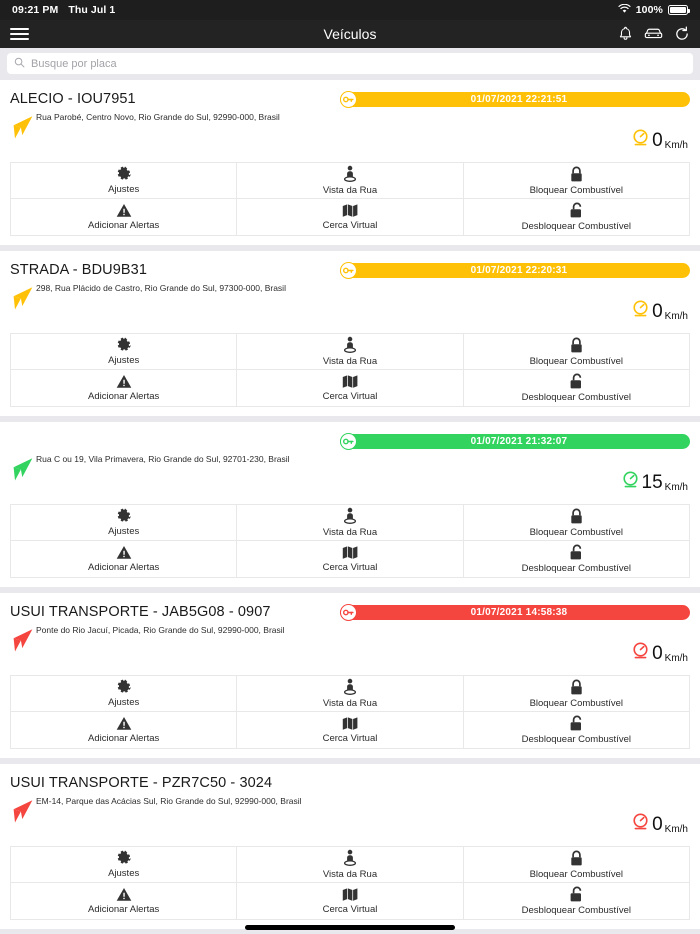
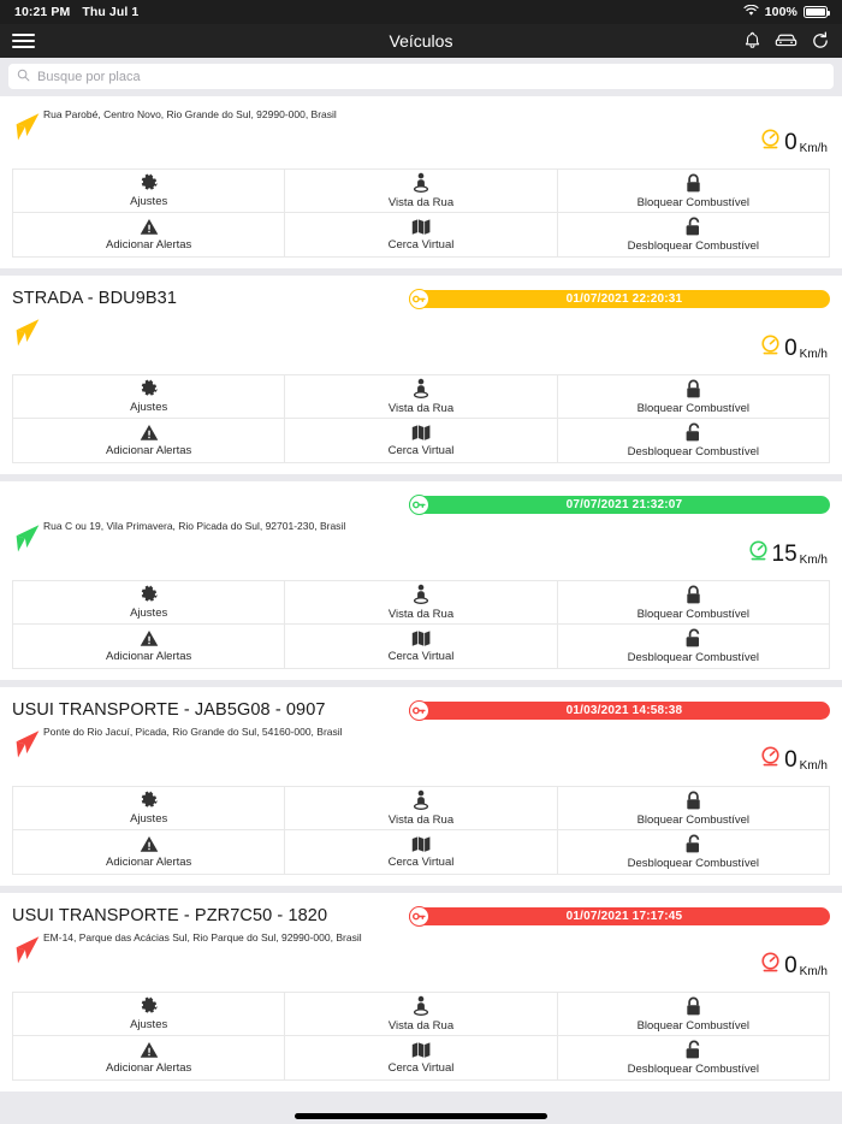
- 09:21 PM
+ 10:21 PM
  Thu Jul 1
  100%
  Veículos
  Busque por placa
- ALECIO - IOU7951
- 01/07/2021 22:21:51
  Rua Parobé, Centro Novo, Rio Grande do Sul, 92990-000, Brasil
  0
  Km/h
  Ajustes
  Vista da Rua
  Bloquear Combustível
  Adicionar Alertas
  Cerca Virtual
  Desbloquear Combustível
  STRADA - BDU9B31
  01/07/2021 22:20:31
- 298, Rua Plácido de Castro, Rio Grande do Sul, 97300-000, Brasil
  0
  Km/h
  Ajustes
  Vista da Rua
  Bloquear Combustível
  Adicionar Alertas
  Cerca Virtual
  Desbloquear Combustível
- 01/07/2021 21:32:07
+ 07/07/2021 21:32:07
- Rua C ou 19, Vila Primavera, Rio Grande do Sul, 92701-230, Brasil
+ Rua C ou 19, Vila Primavera, Rio Picada do Sul, 92701-230, Brasil
  15
  Km/h
  Ajustes
  Vista da Rua
  Bloquear Combustível
  Adicionar Alertas
  Cerca Virtual
  Desbloquear Combustível
  USUI TRANSPORTE - JAB5G08 - 0907
- 01/07/2021 14:58:38
+ 01/03/2021 14:58:38
- Ponte do Rio Jacuí, Picada, Rio Grande do Sul, 92990-000, Brasil
+ Ponte do Rio Jacuí, Picada, Rio Grande do Sul, 54160-000, Brasil
  0
  Km/h
  Ajustes
  Vista da Rua
  Bloquear Combustível
  Adicionar Alertas
  Cerca Virtual
  Desbloquear Combustível
- USUI TRANSPORTE - PZR7C50 - 3024
+ USUI TRANSPORTE - PZR7C50 - 1820
+ 01/07/2021 17:17:45
- EM-14, Parque das Acácias Sul, Rio Grande do Sul, 92990-000, Brasil
+ EM-14, Parque das Acácias Sul, Rio Parque do Sul, 92990-000, Brasil
  0
  Km/h
  Ajustes
  Vista da Rua
  Bloquear Combustível
  Adicionar Alertas
  Cerca Virtual
  Desbloquear Combustível
